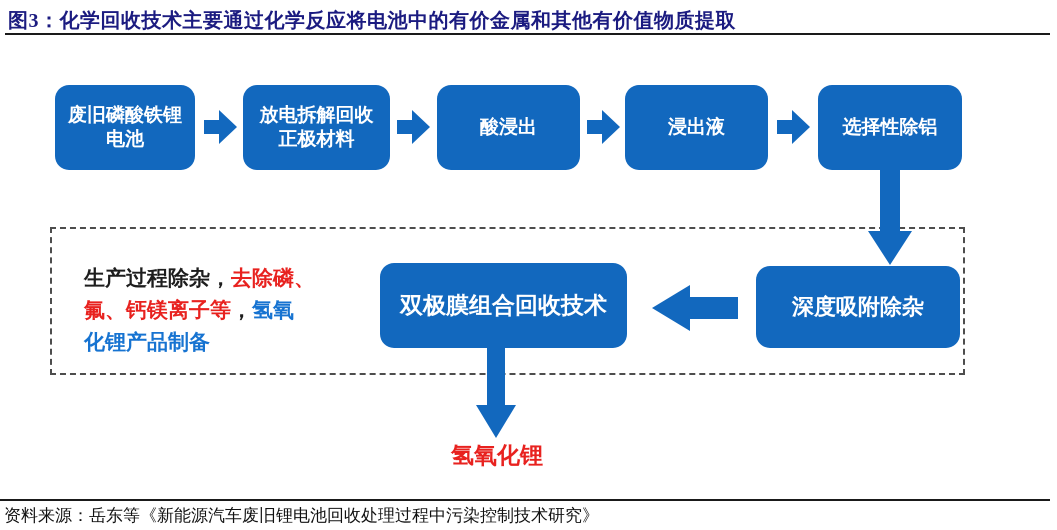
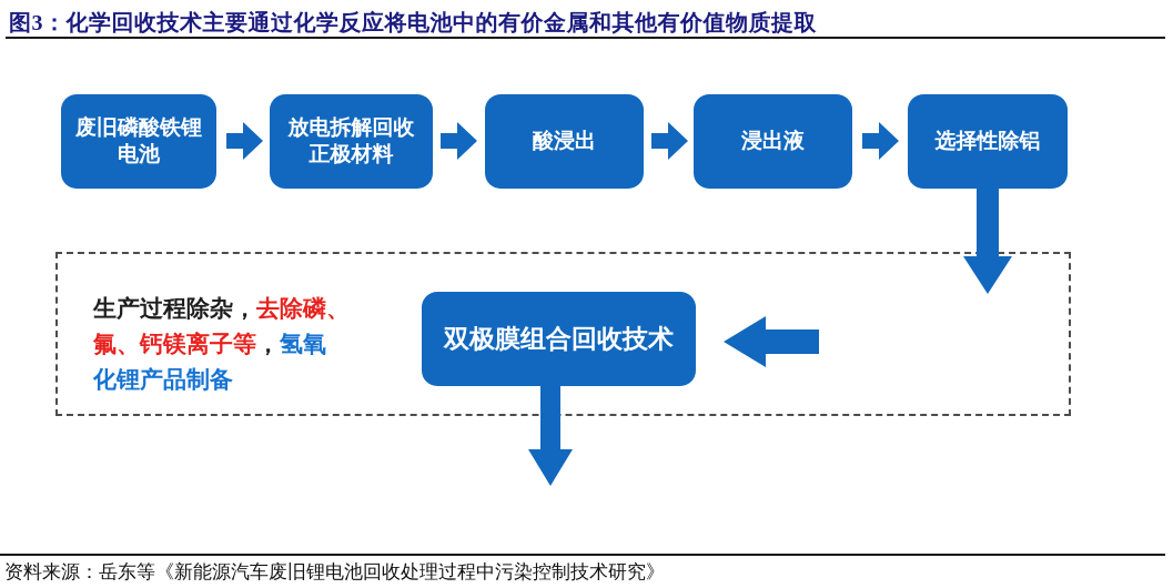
  图3：化学回收技术主要通过化学反应将电池中的有价金属和其他有价值物质提取
  废旧磷酸铁锂电池
  放电拆解回收正极材料
  酸浸出
  浸出液
  选择性除铝
  生产过程除杂，去除磷、
  氟、钙镁离子等，氢氧
  化锂产品制备
  双极膜组合回收技术
- 深度吸附除杂
- 氢氧化锂
  资料来源：岳东等《新能源汽车废旧锂电池回收处理过程中污染控制技术研究》
